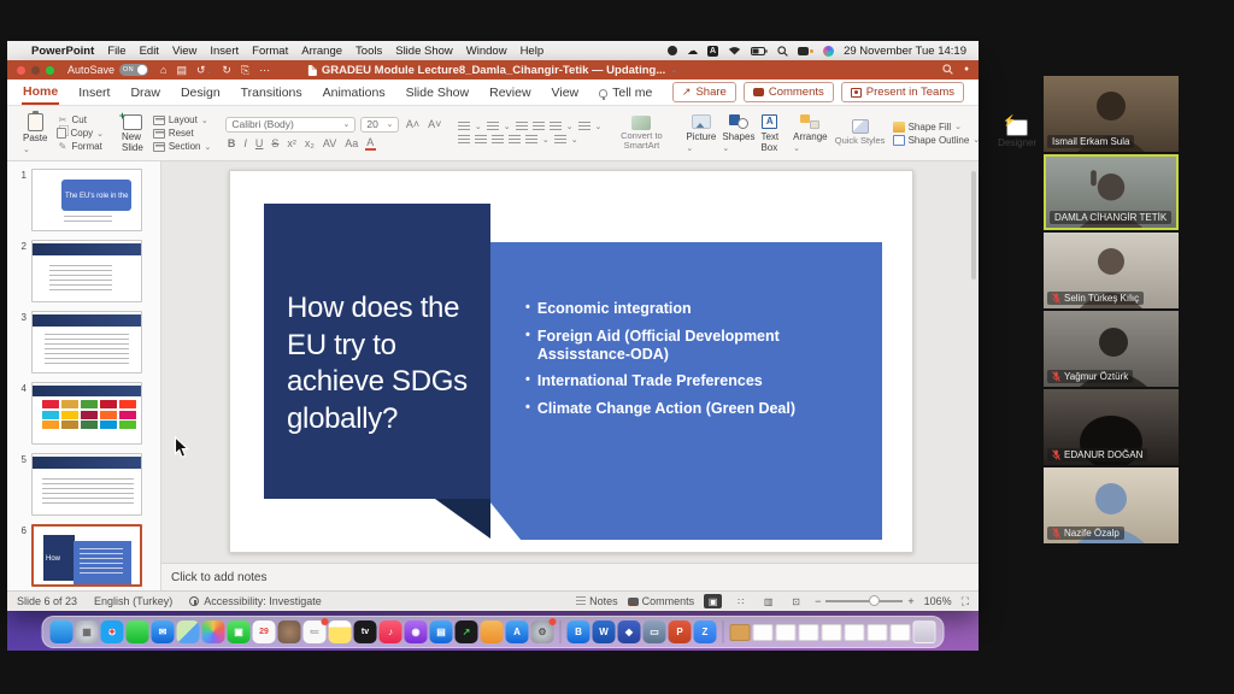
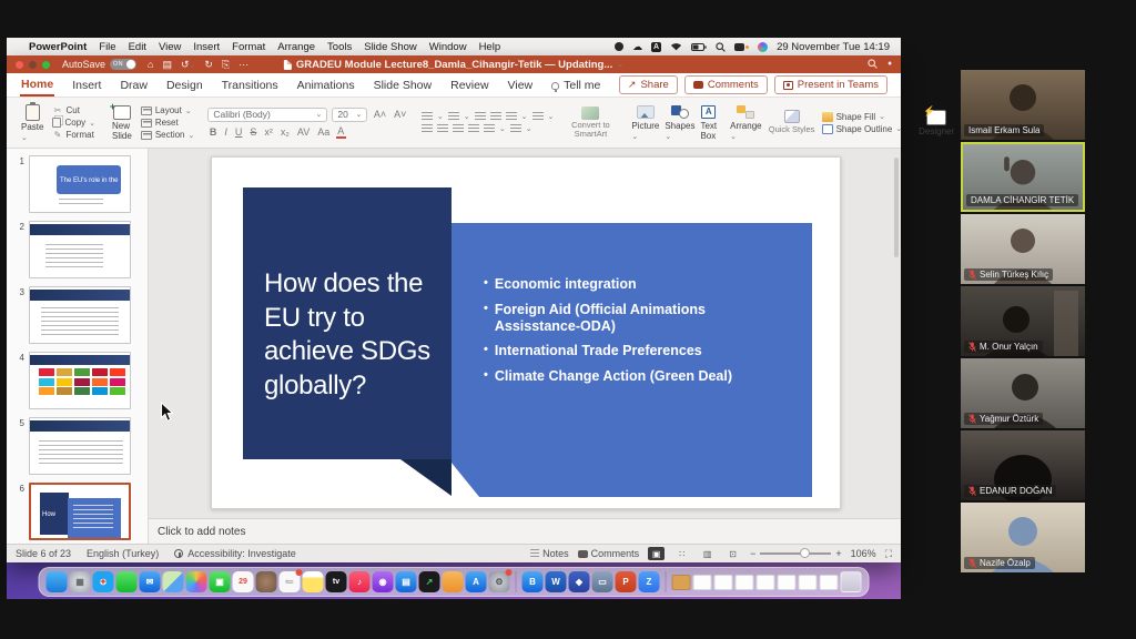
  PowerPoint
  File
  Edit
  View
  Insert
  Format
  Arrange
  Tools
  Slide Show
  Window
  Help
  ☁
  29 November Tue 14:19
  AutoSave
  ⌂
  ▤
  ↻
  ⎘
  ⋯
  GRADEU Module Lecture8_Damla_Cihangir-Tetik — Updating...
  ꔷ
  Home
  Insert
  Draw
  Design
  Transitions
  Animations
  Slide Show
  Review
  View
  Tell me
  ↗
  Share
  Comments
  Present in Teams
  Paste
  ✂
  Cut
  Copy
  ✎
  Format
  New Slide
  Layout
  Reset
  Section
  Calibri (Body)
  20
  A˄
  A˅
  B
  I
  U
  S
  x²
  x₂
  AV
  Aa
  A
  Convert to SmartArt
  Picture
  Shapes
  A
  Text Box
  Arrange
  Quick Styles
  Shape Fill
  Shape Outline
  Designer
  1
  2
  3
  4
  5
  6
  How does the EU try to achieve SDGs globally?
  •
  Economic integration
  •
- Foreign Aid (Official Development Assisstance-ODA)
+ Foreign Aid (Official Animations Assisstance-ODA)
  •
  International Trade Preferences
  •
  Climate Change Action (Green Deal)
  Click to add notes
  Slide 6 of 23
  English (Turkey)
  Accessibility: Investigate
  Notes
  Comments
  ▣
  ∷
  ▥
  ⊡
  −
  +
  106%
  ⛶
  ▦
  ✦
  ✉
  ▣
  ≔
  ♪
  ◉
  ▤
  ↗
  A
  ⚙
  B
  W
  ◆
  ▭
  P
  Z
  Ismail Erkam Sula
  DAMLA CİHANGİR TETİK
  Selin Türkeş Kılıç
+ M. Onur Yalçın
  Yağmur Öztürk
  EDANUR DOĞAN
  Nazife Özalp
